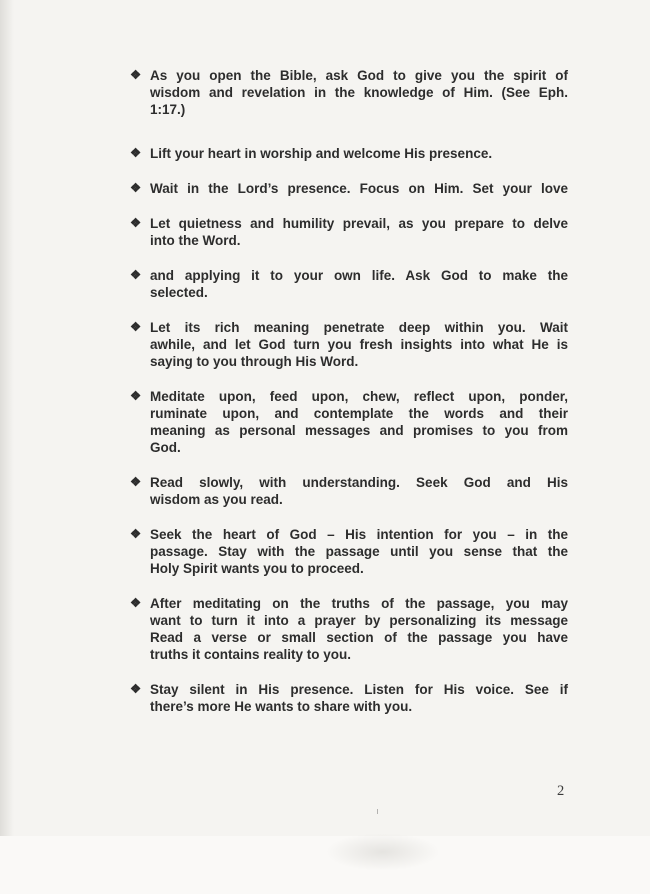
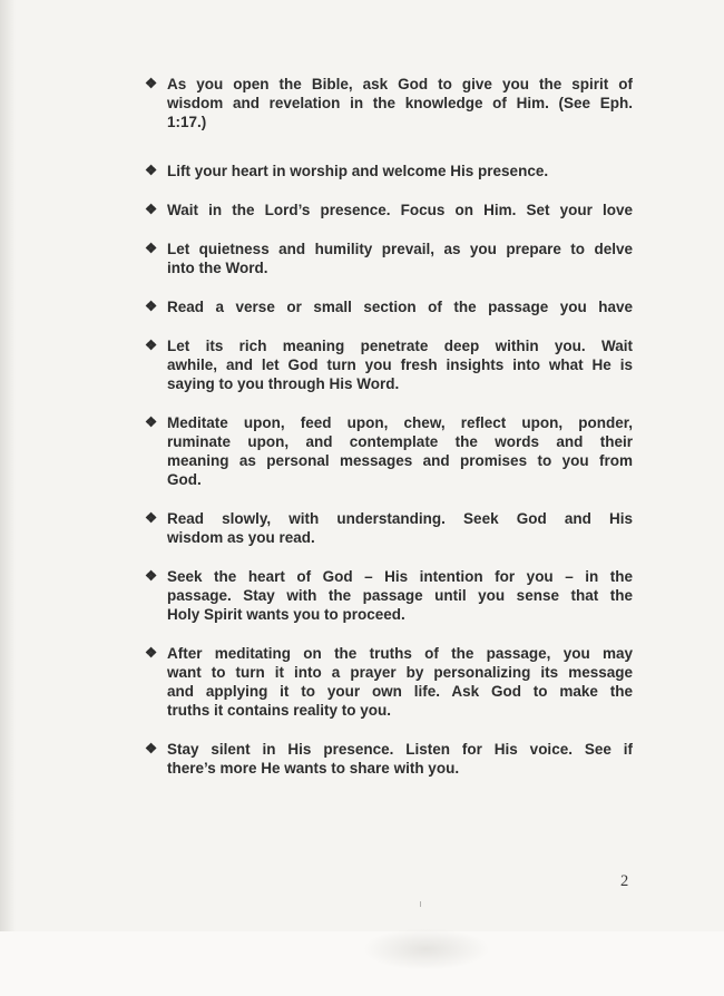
  ❖
  As you open the Bible, ask God to give you the spirit of
  wisdom and revelation in the knowledge of Him. (See Eph.
  1:17.)
  ❖
  Lift your heart in worship and welcome His presence.
  ❖
  Wait in the Lord’s presence. Focus on Him. Set your love
  ❖
  Let quietness and humility prevail, as you prepare to delve
  into the Word.
  ❖
- and applying it to your own life. Ask God to make the
+ Read a verse or small section of the passage you have
- selected.
  ❖
  Let its rich meaning penetrate deep within you. Wait
  awhile, and let God turn you fresh insights into what He is
  saying to you through His Word.
  ❖
  Meditate upon, feed upon, chew, reflect upon, ponder,
  ruminate upon, and contemplate the words and their
  meaning as personal messages and promises to you from
  God.
  ❖
  Read slowly, with understanding. Seek God and His
  wisdom as you read.
  ❖
  Seek the heart of God – His intention for you – in the
  passage. Stay with the passage until you sense that the
  Holy Spirit wants you to proceed.
  ❖
  After meditating on the truths of the passage, you may
  want to turn it into a prayer by personalizing its message
- Read a verse or small section of the passage you have
+ and applying it to your own life. Ask God to make the
  truths it contains reality to you.
  ❖
  Stay silent in His presence. Listen for His voice. See if
  there’s more He wants to share with you.
  2
